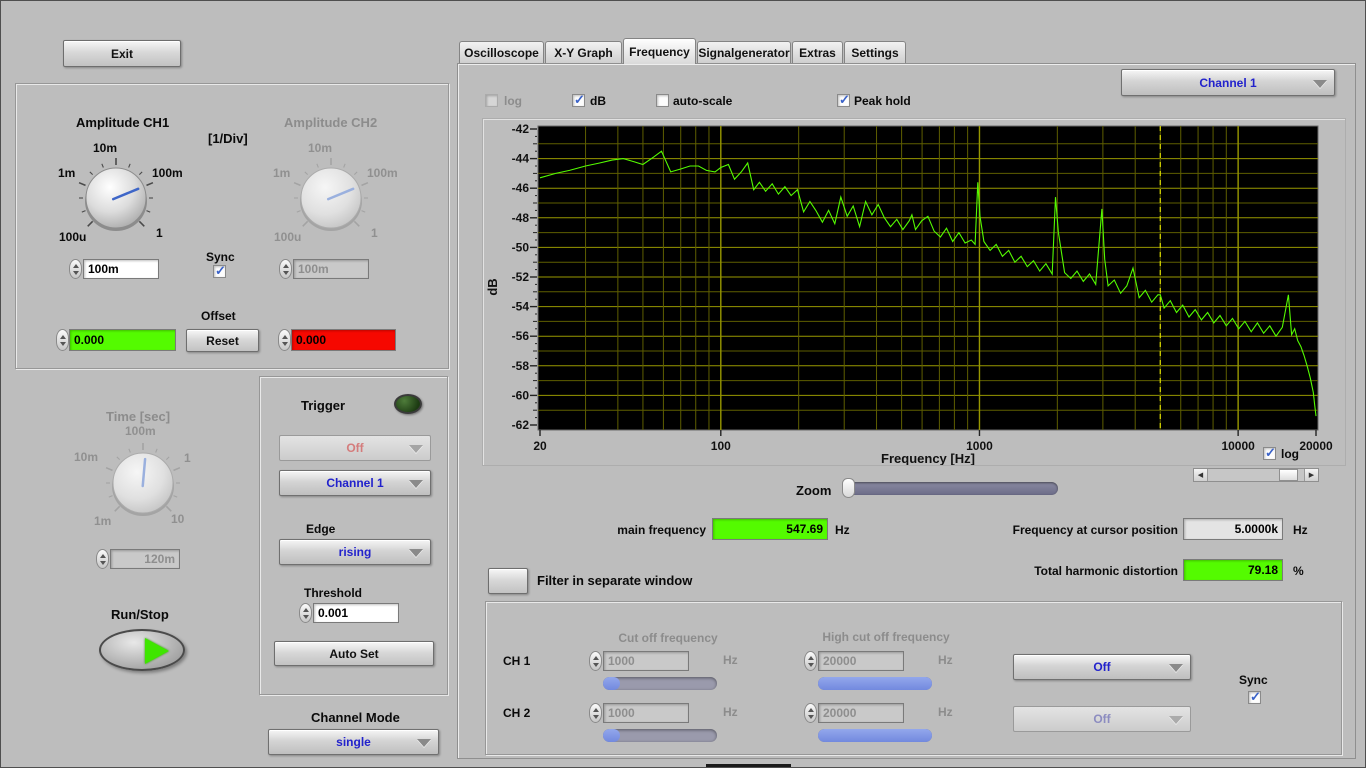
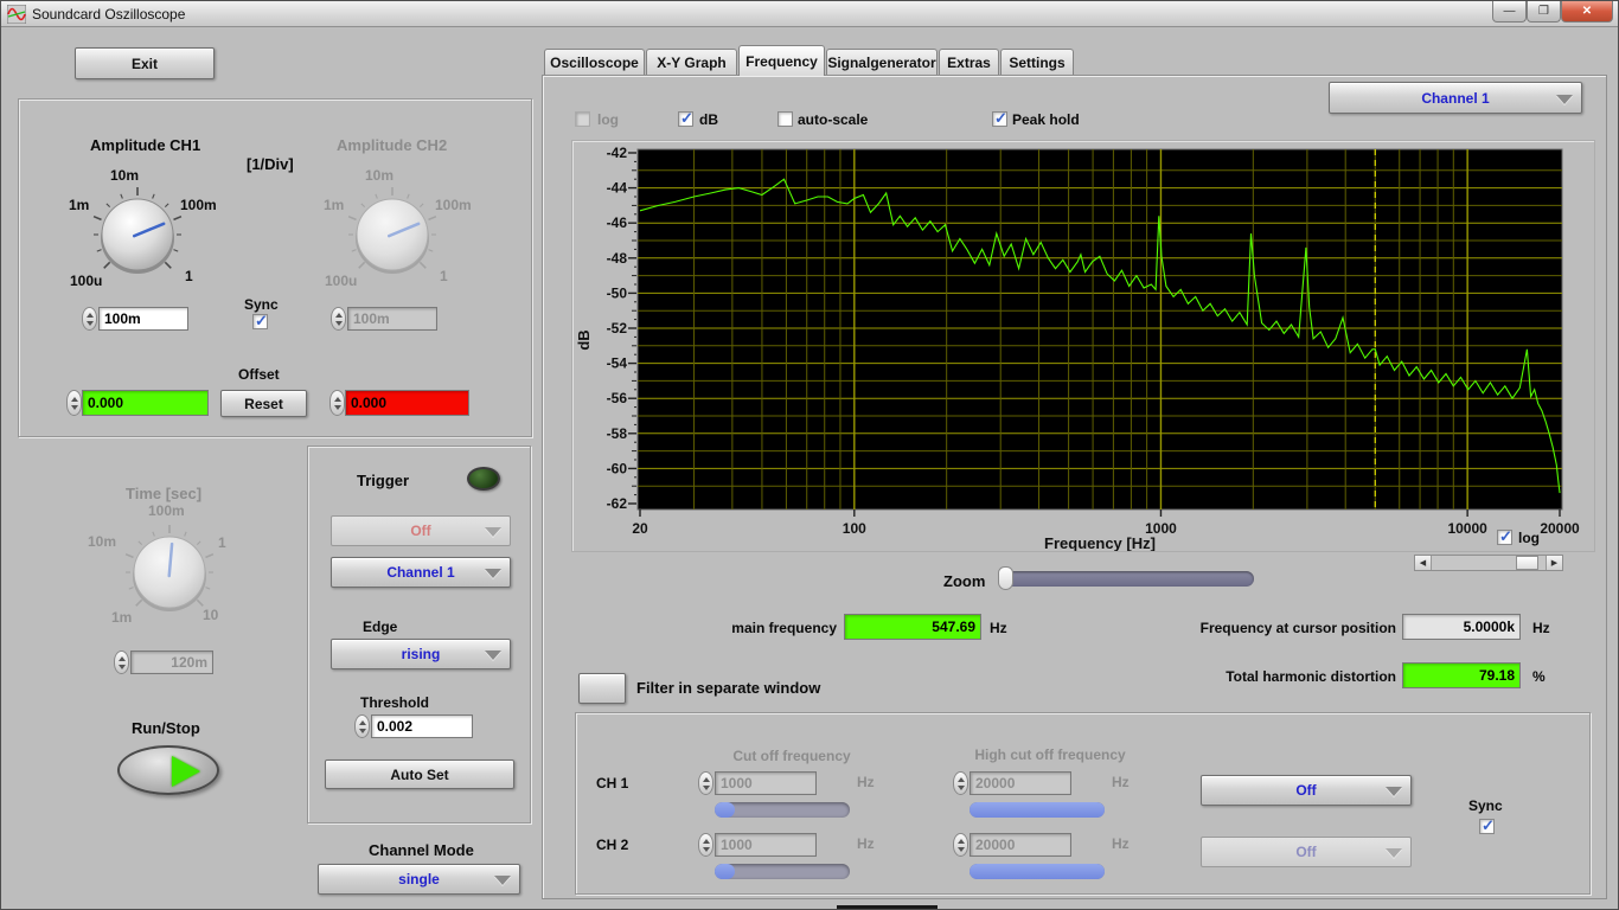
+ Soundcard Oszilloscope
+ —
+ ❐
+ ✕
  Exit
  Amplitude CH1
  [1/Div]
  Amplitude CH2
  10m
  100m
  1m
  100u
  1
  10m
  100m
  1m
  100u
  1
  100m
  Sync
  100m
  Offset
  0.000
  Reset
  0.000
  Time [sec]
  100m
  10m
  1
  1m
  10
  120m
  Run/Stop
  Trigger
  Off
  Channel 1
  Edge
  rising
  Threshold
- 0.001
+ 0.002
  Auto Set
  Channel Mode
  single
  Oscilloscope
  X-Y Graph
  Frequency
  Signalgenerator
  Extras
  Settings
  Channel 1
  log
  dB
  auto-scale
  Peak hold
  -42
  -44
  -46
  -48
  -50
  -52
  -54
  -56
  -58
  -60
  -62
  20
  100
  1000
  10000
  20000
  Frequency [Hz]
  log
  Zoom
  main frequency
  547.69
  Hz
  Frequency at cursor position
  5.0000k
  Hz
  Filter in separate window
  Total harmonic distortion
  79.18
  %
  Cut off frequency
  High cut off frequency
  CH 1
  1000
  Hz
  20000
  Hz
  Off
  Sync
  CH 2
  1000
  Hz
  20000
  Hz
  Off
